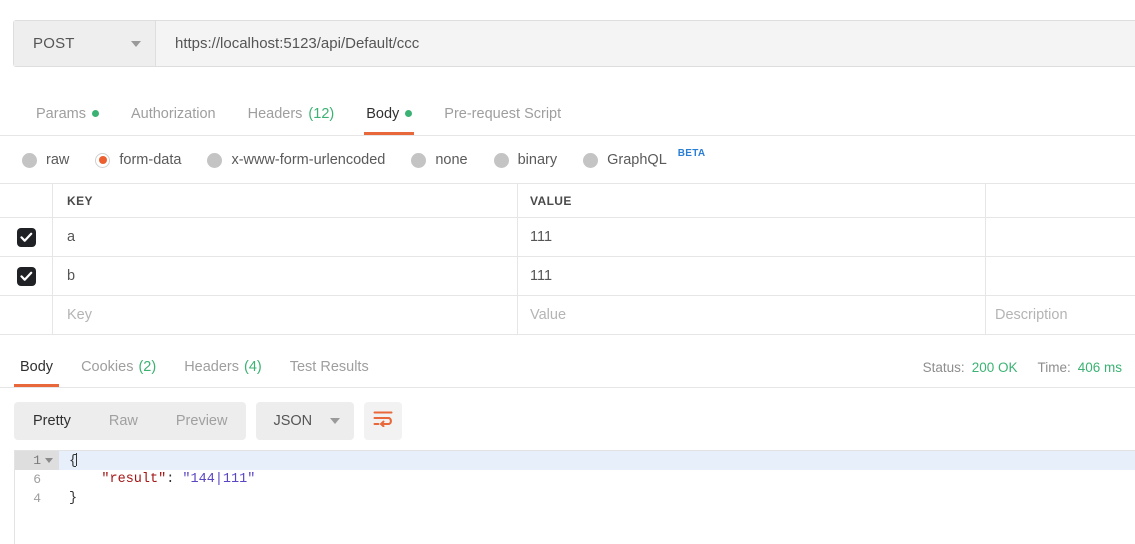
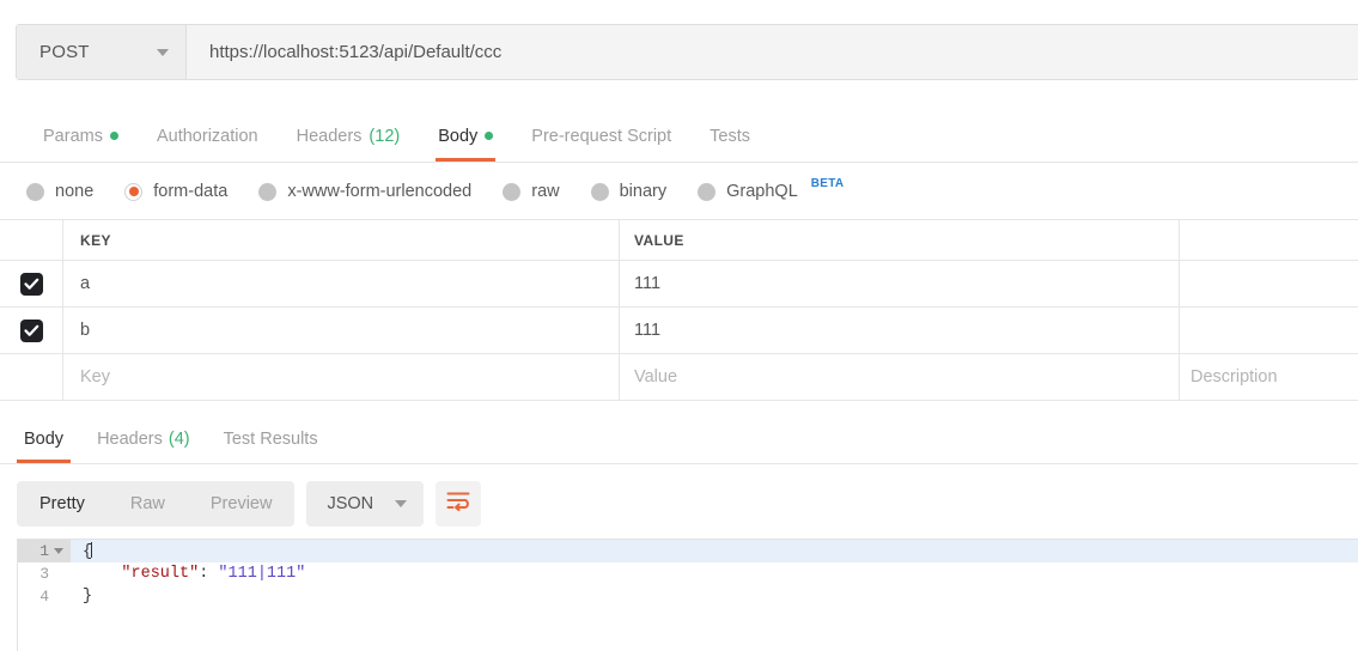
  POST
  https://localhost:5123/api/Default/ccc
  Params
  Authorization
  Headers
  (12)
  Body
  Pre-request Script
+ Tests
- raw
+ none
  form-data
  x-www-form-urlencoded
- none
+ raw
  binary
  GraphQL
  BETA
  KEY
  VALUE
  a
  111
  b
  111
  Key
  Value
  Description
  Body
- Cookies
- (2)
  Headers
  (4)
  Test Results
- Status:
- 200 OK
- Time:
- 406 ms
  Pretty
  Raw
  Preview
  JSON
  1
  {
- 6
+ 3
- "result": "144|111"
+ "result": "111|111"
  4
  }
